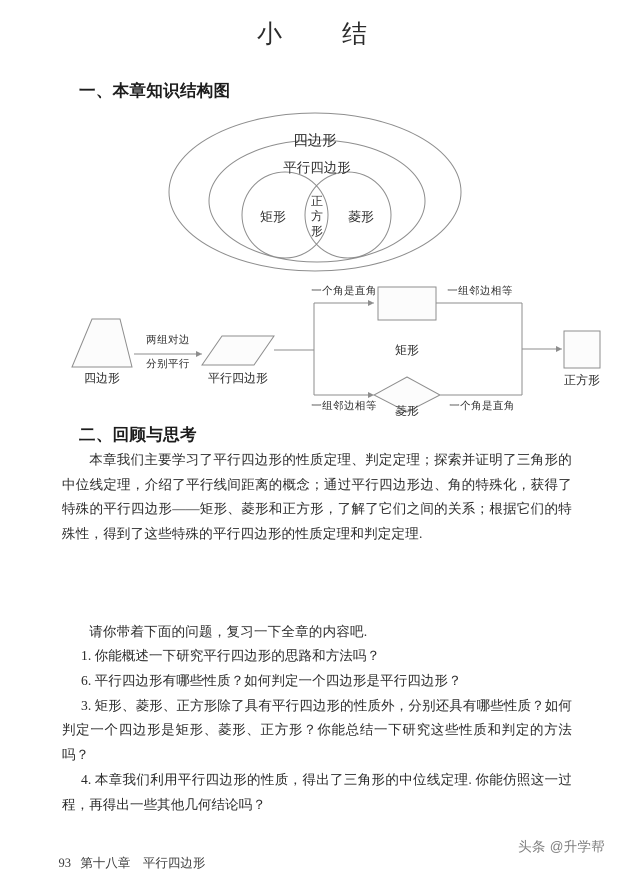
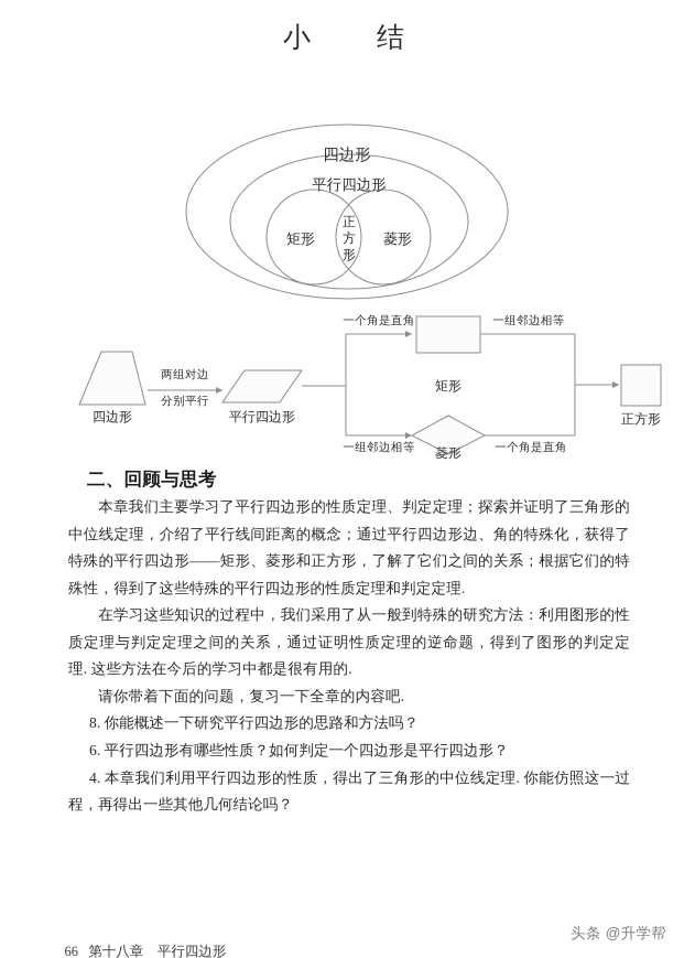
  小 结
- 一、本章知识结构图
  四边形
  平行四边形
  矩形
  菱形
  正
  方
  形
  四边形
  两组对边
  分别平行
  平行四边形
  一个角是直角
  矩形
  一组邻边相等
  一组邻边相等
  菱形
  一个角是直角
  正方形
  二、回顾与思考
  本章我们主要学习了平行四边形的性质定理、判定定理；探索并证明了三角形的中位线定理，介绍了平行线间距离的概念；通过平行四边形边、角的特殊化，获得了特殊的平行四边形——矩形、菱形和正方形，了解了它们之间的关系；根据它们的特殊性，得到了这些特殊的平行四边形的性质定理和判定定理.
+ 在学习这些知识的过程中，我们采用了从一般到特殊的研究方法：利用图形的性质定理与判定定理之间的关系，通过证明性质定理的逆命题，得到了图形的判定定理. 这些方法在今后的学习中都是很有用的.
  请你带着下面的问题，复习一下全章的内容吧.
- 1. 你能概述一下研究平行四边形的思路和方法吗？
+ 8. 你能概述一下研究平行四边形的思路和方法吗？
  6. 平行四边形有哪些性质？如何判定一个四边形是平行四边形？
- 3. 矩形、菱形、正方形除了具有平行四边形的性质外，分别还具有哪些性质？如何判定一个四边形是矩形、菱形、正方形？你能总结一下研究这些性质和判定的方法吗？
  4. 本章我们利用平行四边形的性质，得出了三角形的中位线定理. 你能仿照这一过程，再得出一些其他几何结论吗？
- 93 第十八章 平行四边形
+ 66 第十八章 平行四边形
  头条 @升学帮
